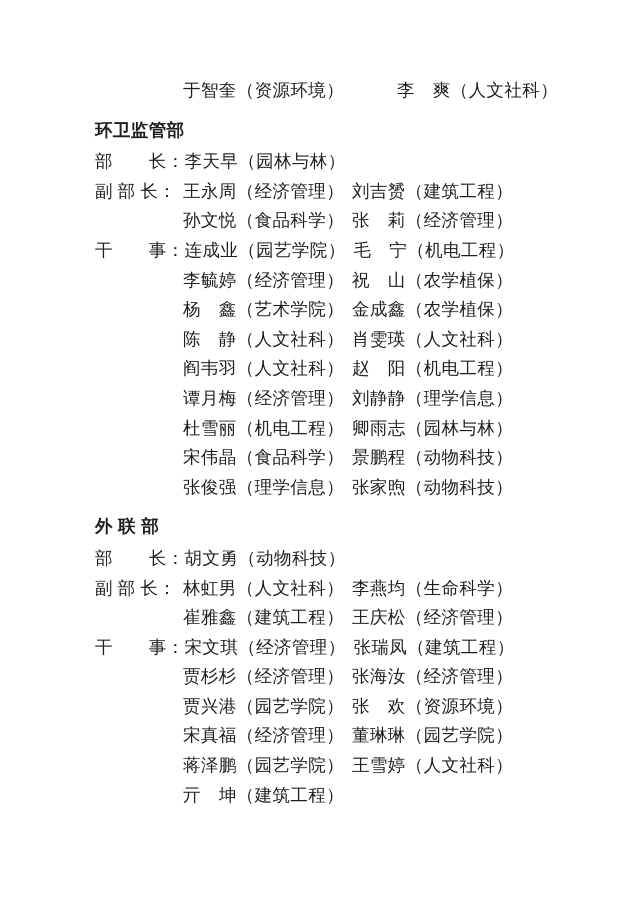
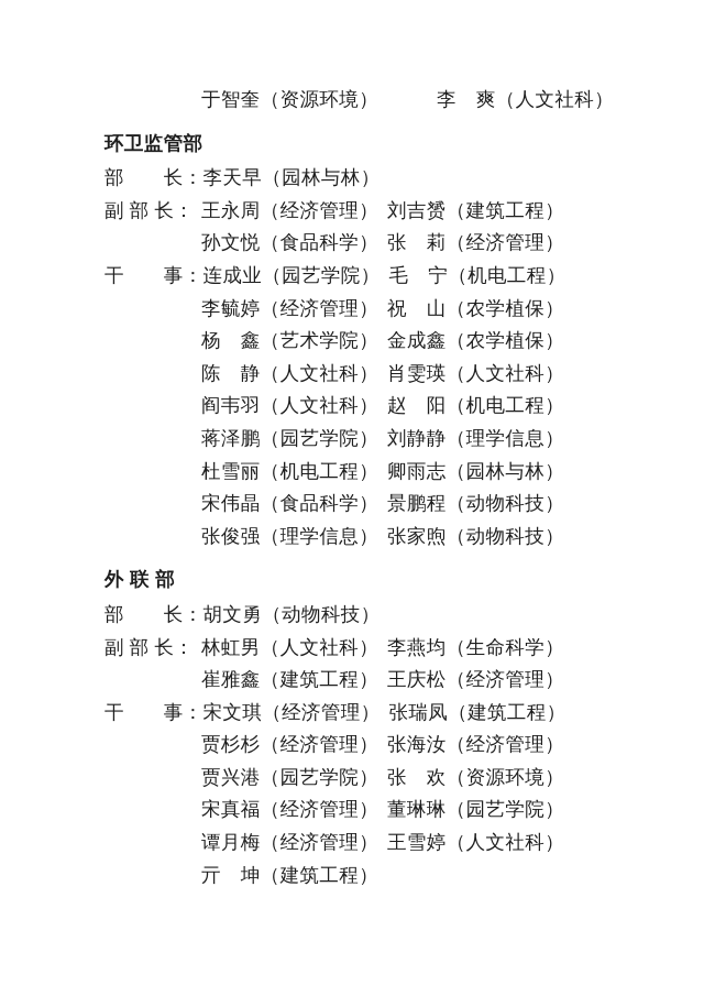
  于智奎（资源环境）
  李 爽（人文社科）
  环卫监管部
  部 长：
  李天早（园林与林）
  副 部 长：
  王永周（经济管理）
  刘吉赟（建筑工程）
  孙文悦（食品科学）
  张 莉（经济管理）
  干 事：
  连成业（园艺学院）
  毛 宁（机电工程）
  李毓婷（经济管理）
  祝 山（农学植保）
  杨 鑫（艺术学院）
  金成鑫（农学植保）
  陈 静（人文社科）
  肖雯瑛（人文社科）
  阎韦羽（人文社科）
  赵 阳（机电工程）
- 谭月梅（经济管理）
+ 蒋泽鹏（园艺学院）
  刘静静（理学信息）
  杜雪丽（机电工程）
  卿雨志（园林与林）
  宋伟晶（食品科学）
  景鹏程（动物科技）
  张俊强（理学信息）
  张家煦（动物科技）
  外 联 部
  部 长：
  胡文勇（动物科技）
  副 部 长：
  林虹男（人文社科）
  李燕均（生命科学）
  崔雅鑫（建筑工程）
  王庆松（经济管理）
  干 事：
  宋文琪（经济管理）
  张瑞凤（建筑工程）
  贾杉杉（经济管理）
  张海汝（经济管理）
  贾兴港（园艺学院）
  张 欢（资源环境）
  宋真福（经济管理）
  董琳琳（园艺学院）
- 蒋泽鹏（园艺学院）
+ 谭月梅（经济管理）
  王雪婷（人文社科）
  亓 坤（建筑工程）
